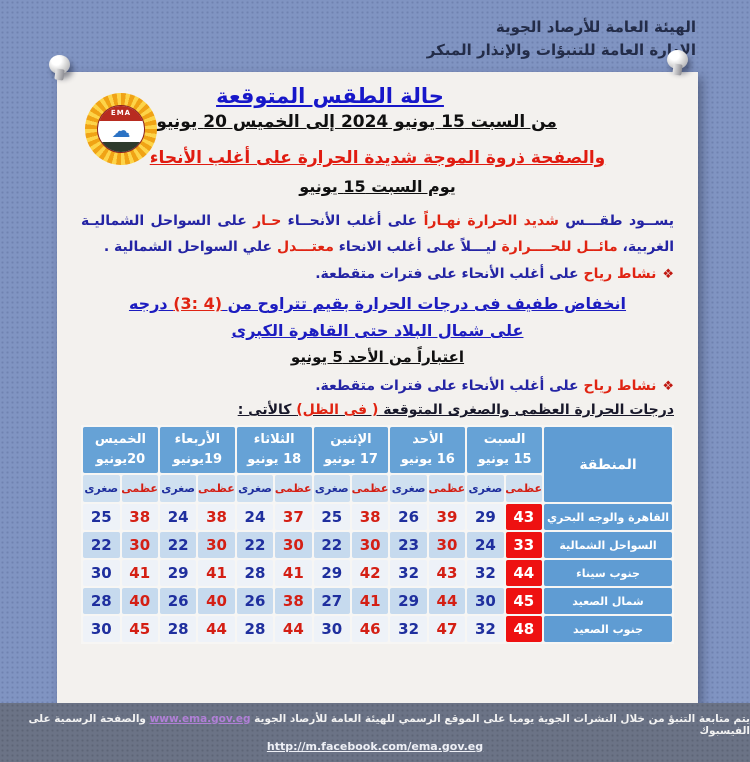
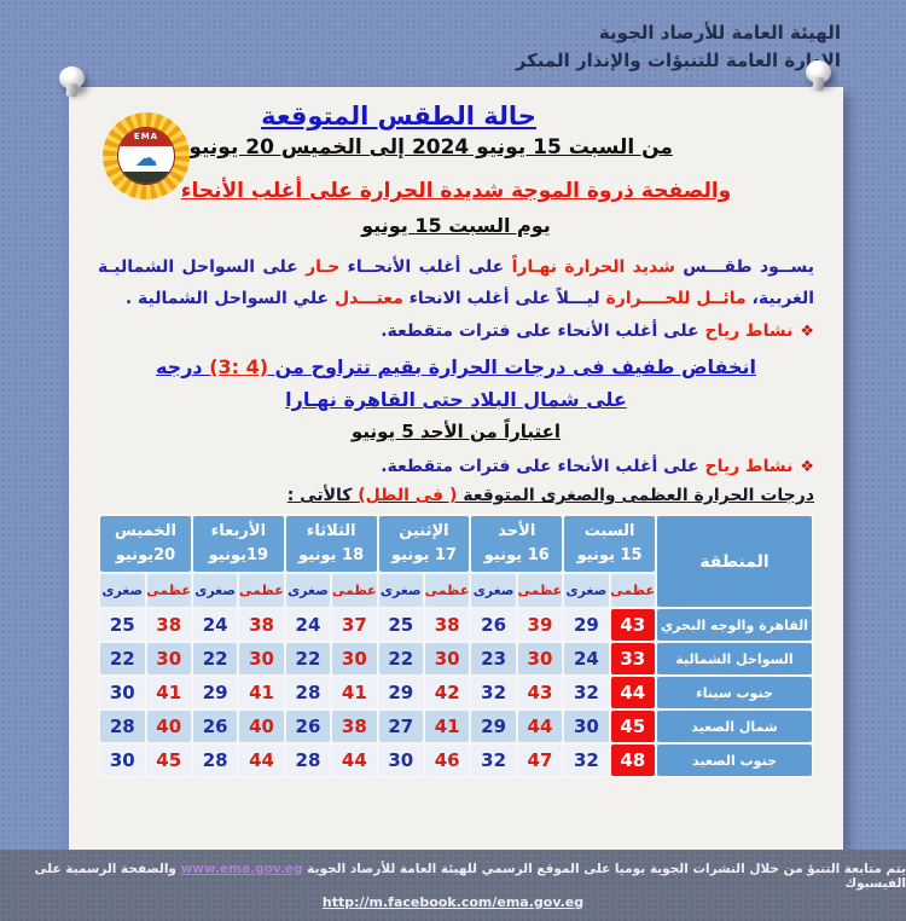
  الهيئة العامة للأرصاد الجوية
  الإارة العامة للتنبؤات والإنذار المبكر
  EMA
  ☁
  حالة الطقس المتوقعة
  من السبت 15 يونيو 2024 إلى الخميس 20 يونيو
  والصفحة ذروة الموجة شديدة الحرارة على أغلب الأنحاء
  يوم السبت 15 يونيو
  يســود طقـــس شديد الحرارة نهـاراً على أغلب الأنحــاء حـار على السواحل الشماليـة الغربية، مائــل للحــــرارة ليـــلاً على أغلب الانحاء معتـــدل علي السواحل الشمالية .
  ❖نشاط رياح على أغلب الأنحاء على فترات متقطعة.
  انخفاض طفيف فى درجات الحرارة بقيم تتراوح من (3: 4) درجه
- على شمال البلاد حتى القاهرة الكبرى
+ على شمال البلاد حتى القاهرة نهـارا
  اعتباراً من الأحد 5 يونيو
  ❖نشاط رياح على أغلب الأنحاء على فترات متقطعة.
  درجات الحرارة العظمى والصغرى المتوقعة ( فى الظل) كالأتى :
  المنطقة	السبت15 يونيو	الأحد16 يونيو	الإثنين17 يونيو	الثلاثاء18 يونيو	الأربعاء19يونيو	الخميس20يونيو
  عظمى	صغرى	عظمى	صغرى	عظمى	صغرى	عظمى	صغرى	عظمى	صغرى	عظمى	صغرى
  القاهرة والوجه البحري	43	29	39	26	38	25	37	24	38	24	38	25
  السواحل الشمالية	33	24	30	23	30	22	30	22	30	22	30	22
  جنوب سيناء	44	32	43	32	42	29	41	28	41	29	41	30
  شمال الصعيد	45	30	44	29	41	27	38	26	40	26	40	28
  جنوب الصعيد	48	32	47	32	46	30	44	28	44	28	45	30
  يتم متابعة التنبؤ من خلال النشرات الجوية يوميا على الموقع الرسمي للهيئة العامة للأرصاد الجوية www.ema.gov.eg والصفحة الرسمية على الفيسبوك
  http://m.facebook.com/ema.gov.eg
